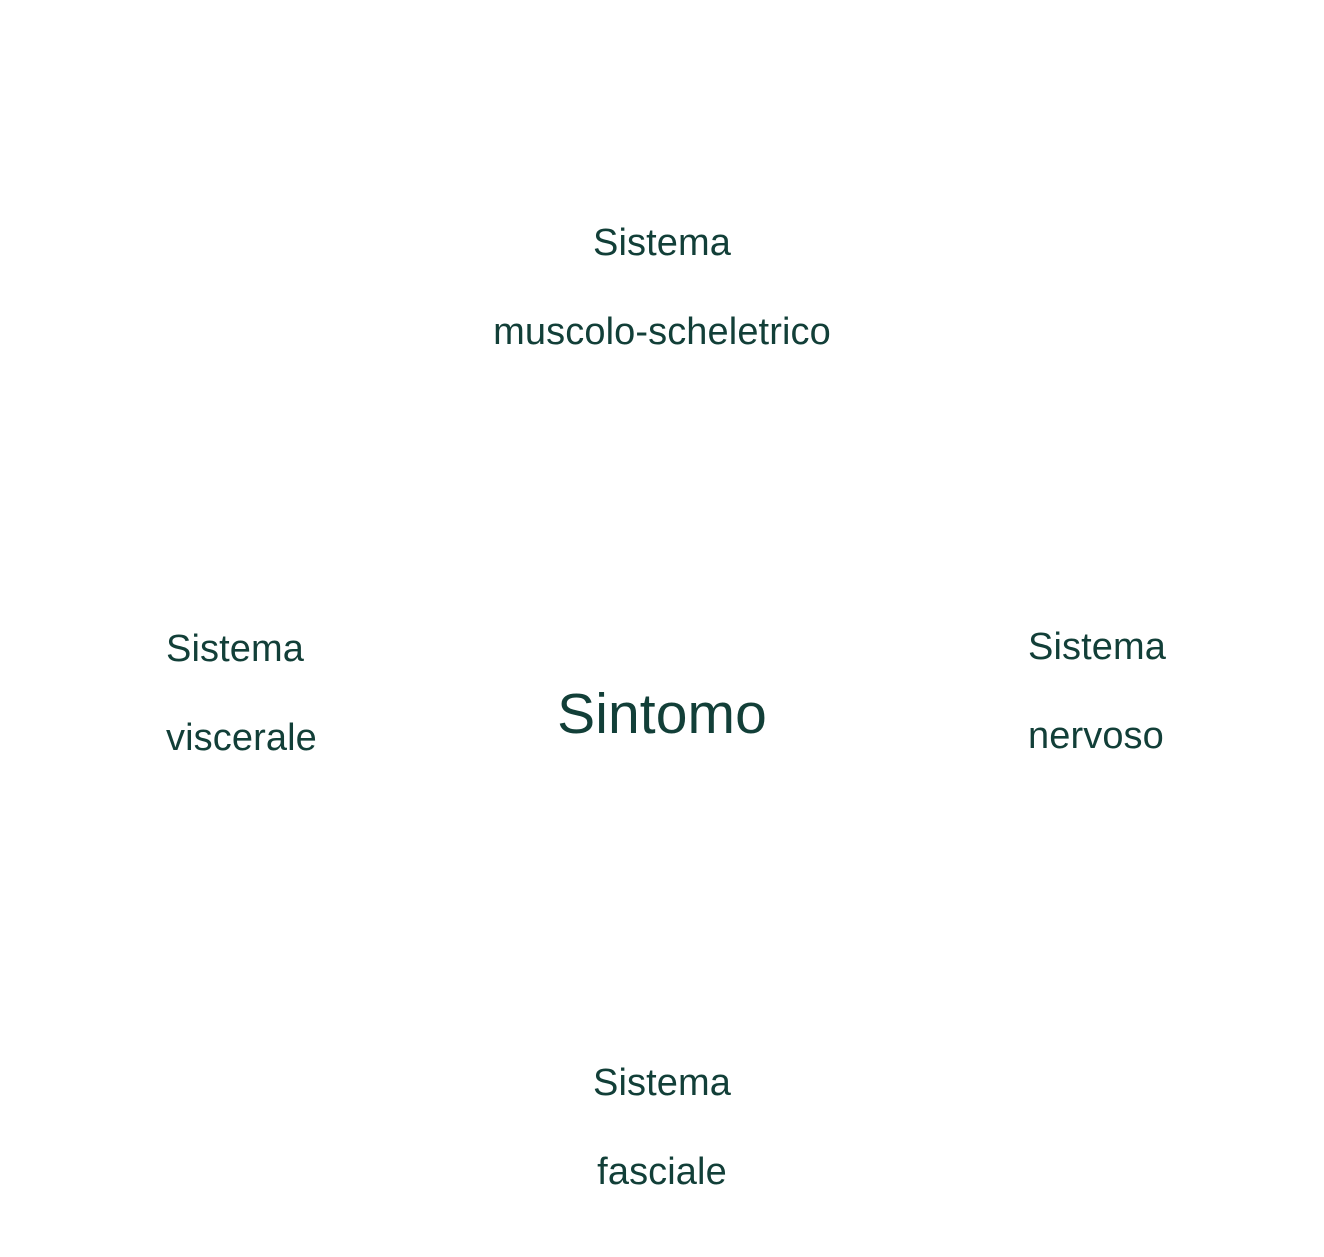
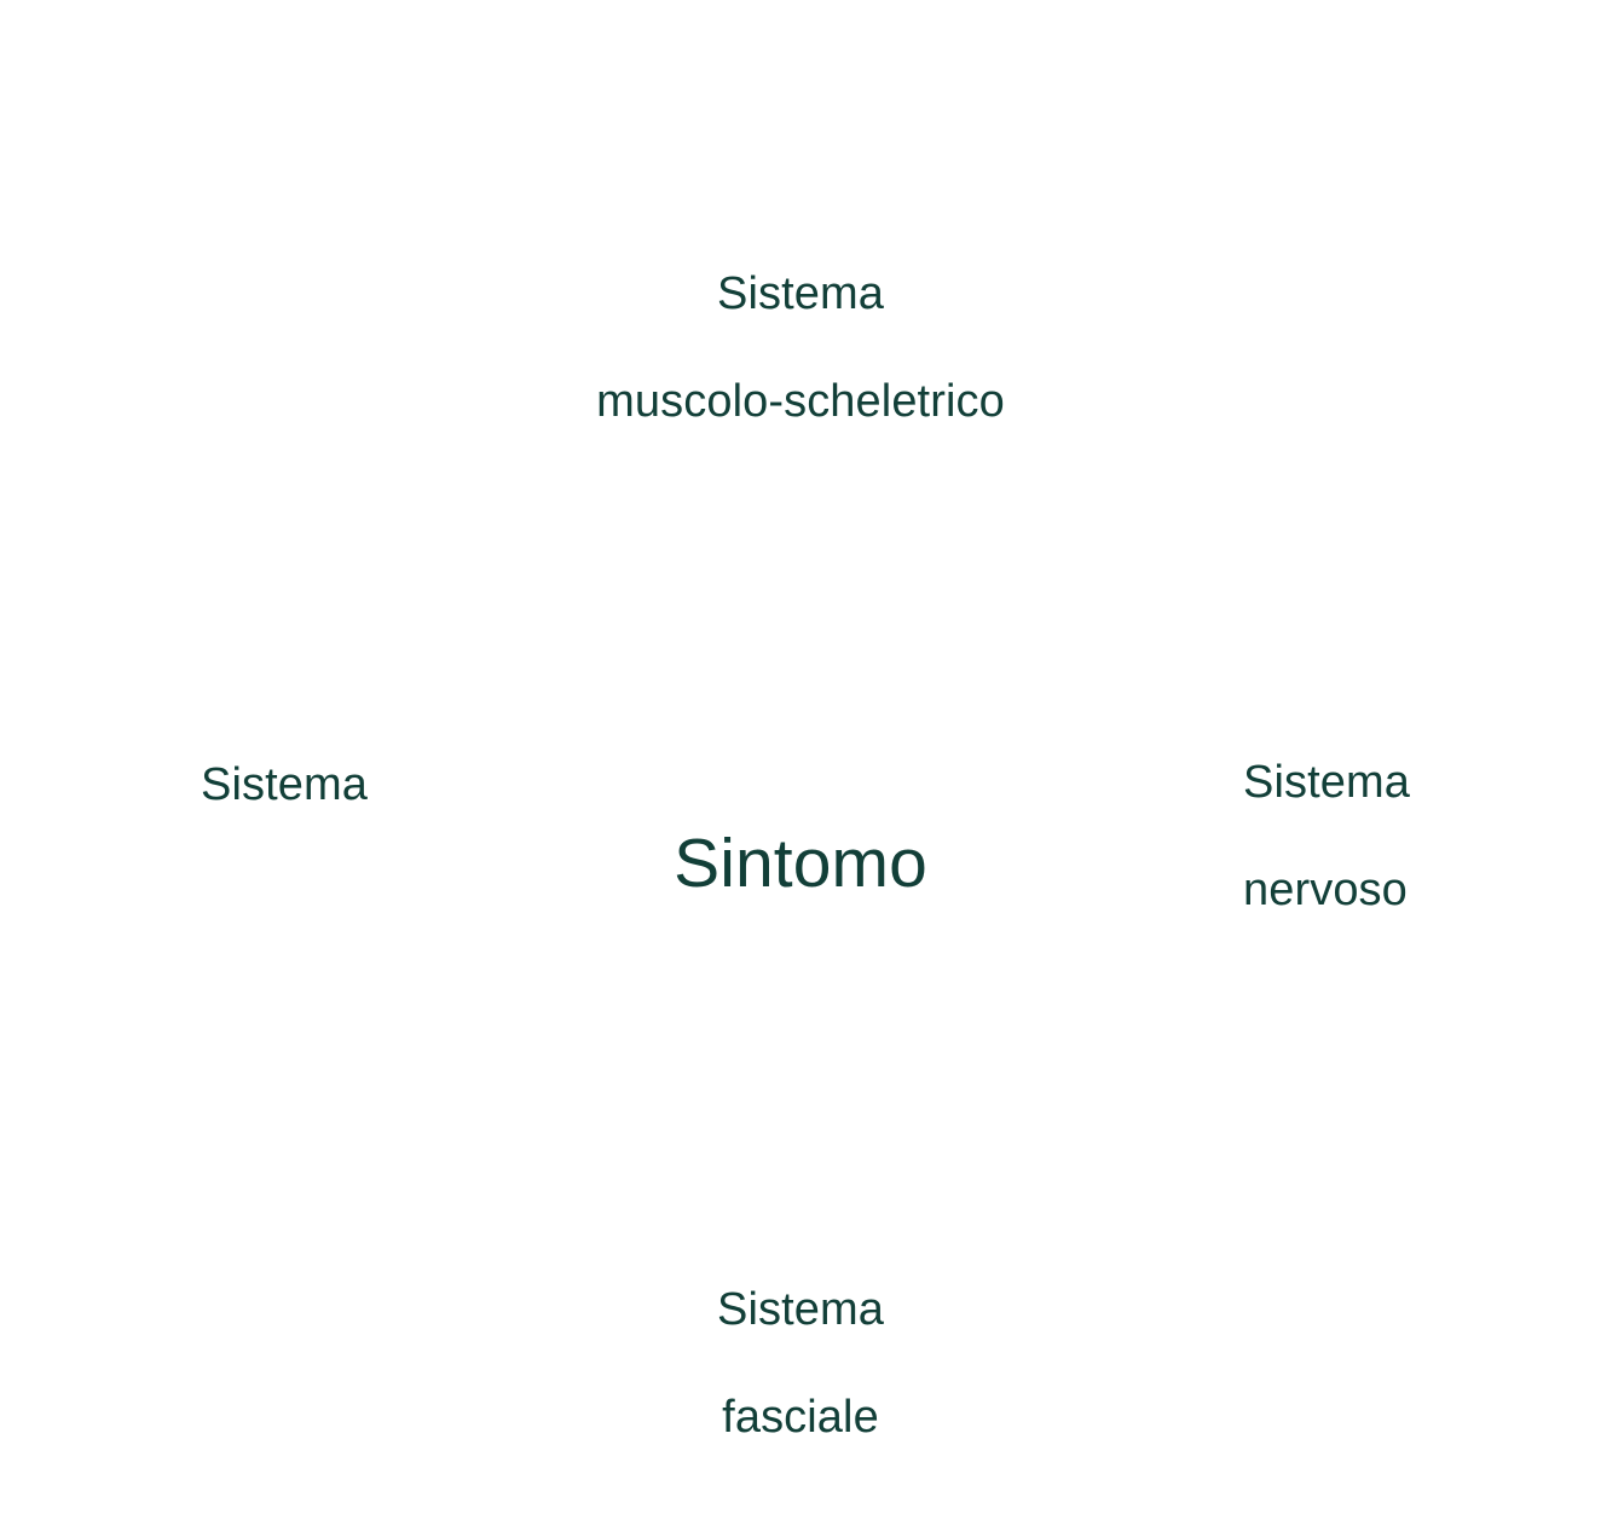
  Sistema
  muscolo-scheletrico
  Sistema
- viscerale
  Sintomo
  Sistema
  nervoso
  Sistema
  fasciale
